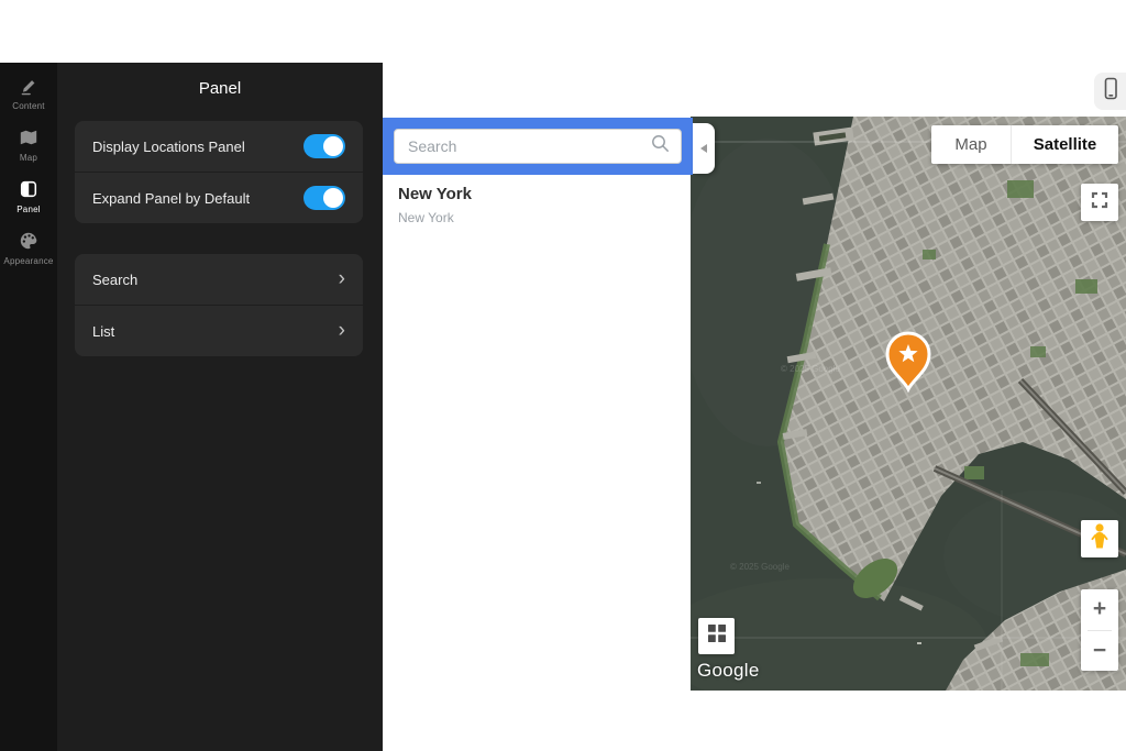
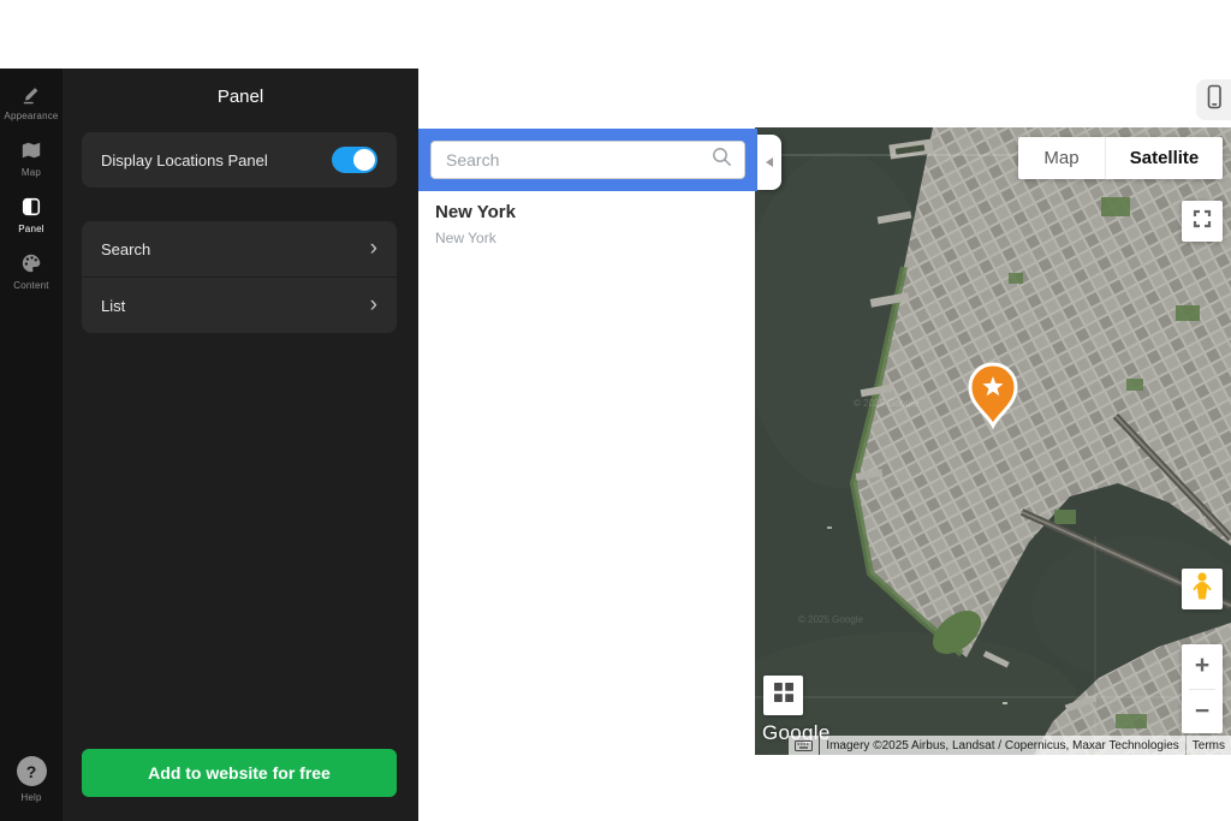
- Content
+ Appearance
  Map
  Panel
- Appearance
+ Content
+ ?
+ Help
  Panel
  Display Locations Panel
- Expand Panel by Default
  Search
  ›
  List
  ›
+ Add to website for free
  Search
  New York
  New York
  © 2025 Google
  © 2025 Google
  Map
  Satellite
  +
  −
  Google
+ Imagery ©2025 Airbus, Landsat / Copernicus, Maxar Technologies
+ Terms
